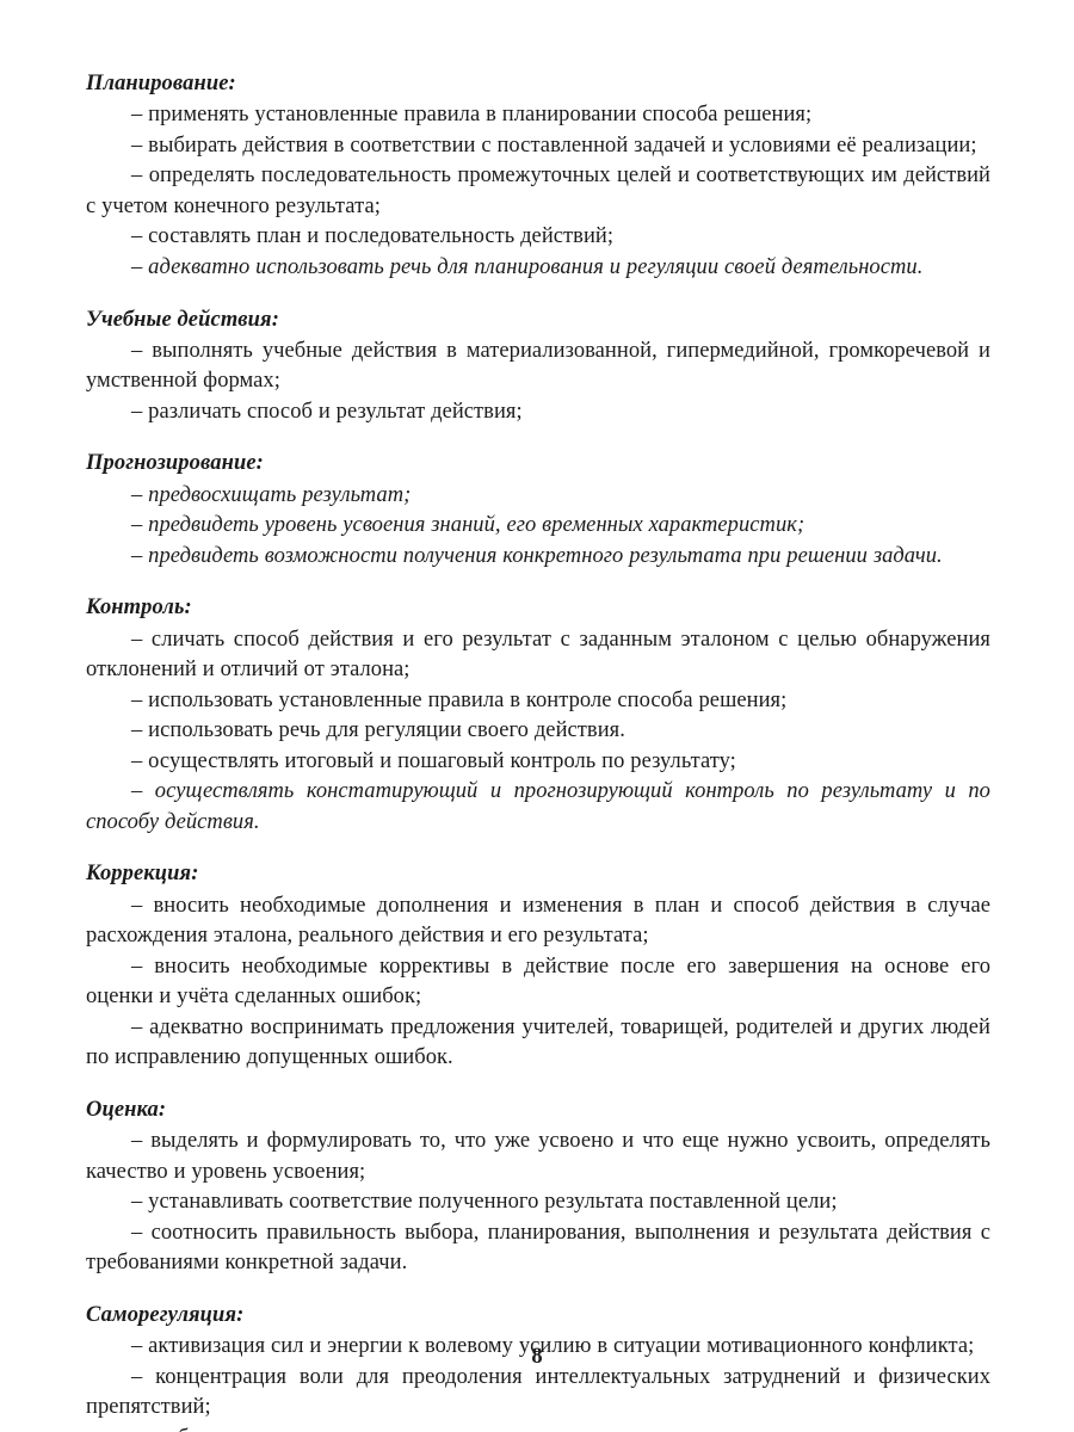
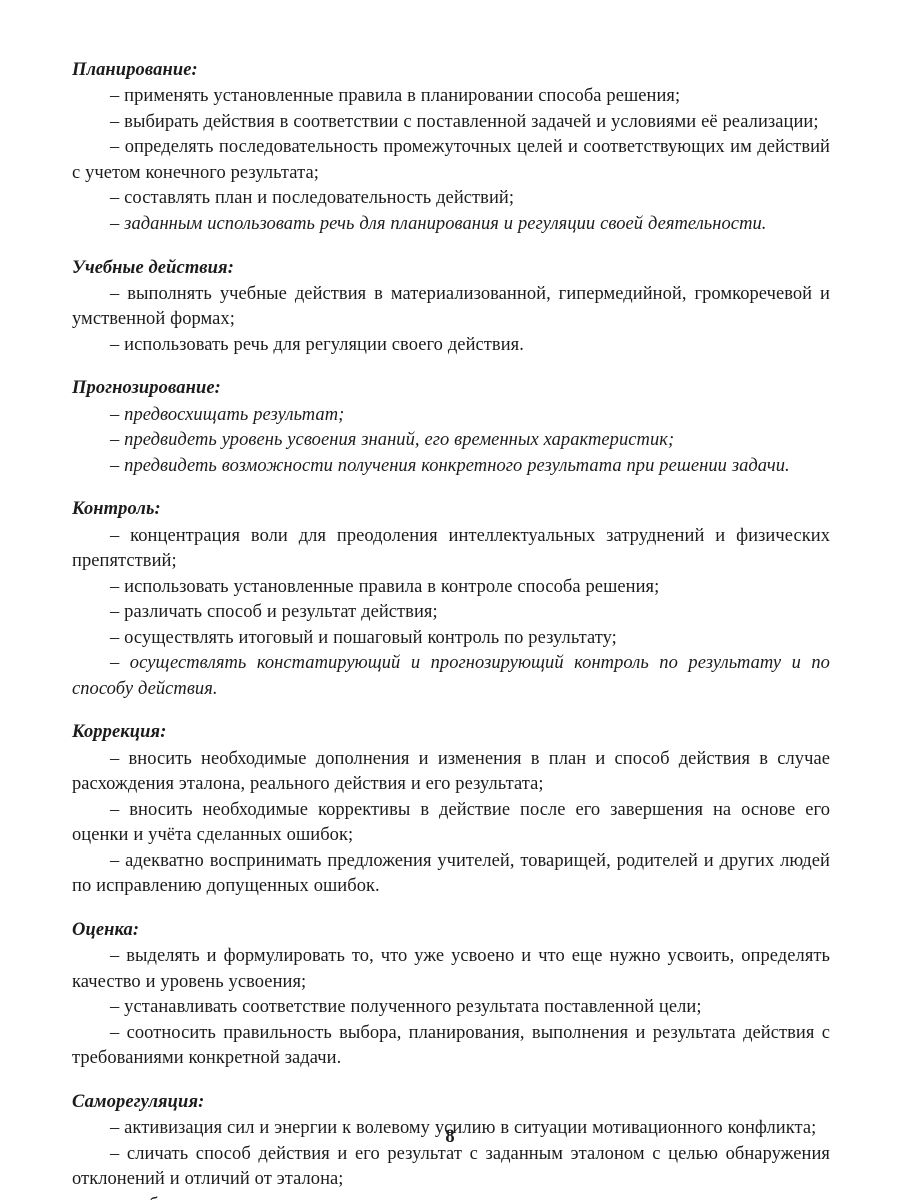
  Планирование:
  – применять установленные правила в планировании способа решения;
  – выбирать действия в соответствии с поставленной задачей и условиями её реализации;
  – определять последовательность промежуточных целей и соответствующих им действий с учетом конечного результата;
  – составлять план и последовательность действий;
- – адекватно использовать речь для планирования и регуляции своей деятельности.
+ – заданным использовать речь для планирования и регуляции своей деятельности.
  Учебные действия:
  – выполнять учебные действия в материализованной, гипермедийной, громкоречевой и умственной формах;
- – различать способ и результат действия;
+ – использовать речь для регуляции своего действия.
  Прогнозирование:
  – предвосхищать результат;
  – предвидеть уровень усвоения знаний, его временных характеристик;
  – предвидеть возможности получения конкретного результата при решении задачи.
  Контроль:
- – сличать способ действия и его результат с заданным эталоном с целью обнаружения отклонений и отличий от эталона;
+ – концентрация воли для преодоления интеллектуальных затруднений и физических препятствий;
  – использовать установленные правила в контроле способа решения;
- – использовать речь для регуляции своего действия.
+ – различать способ и результат действия;
  – осуществлять итоговый и пошаговый контроль по результату;
  – осуществлять констатирующий и прогнозирующий контроль по результату и по способу действия.
  Коррекция:
  – вносить необходимые дополнения и изменения в план и способ действия в случае расхождения эталона, реального действия и его результата;
  – вносить необходимые коррективы в действие после его завершения на основе его оценки и учёта сделанных ошибок;
  – адекватно воспринимать предложения учителей, товарищей, родителей и других людей по исправлению допущенных ошибок.
  Оценка:
  – выделять и формулировать то, что уже усвоено и что еще нужно усвоить, определять качество и уровень усвоения;
  – устанавливать соответствие полученного результата поставленной цели;
  – соотносить правильность выбора, планирования, выполнения и результата действия с требованиями конкретной задачи.
  Саморегуляция:
  – активизация сил и энергии к волевому усилию в ситуации мотивационного конфликта;
- – концентрация воли для преодоления интеллектуальных затруднений и физических препятствий;
+ – сличать способ действия и его результат с заданным эталоном с целью обнаружения отклонений и отличий от эталона;
  8
